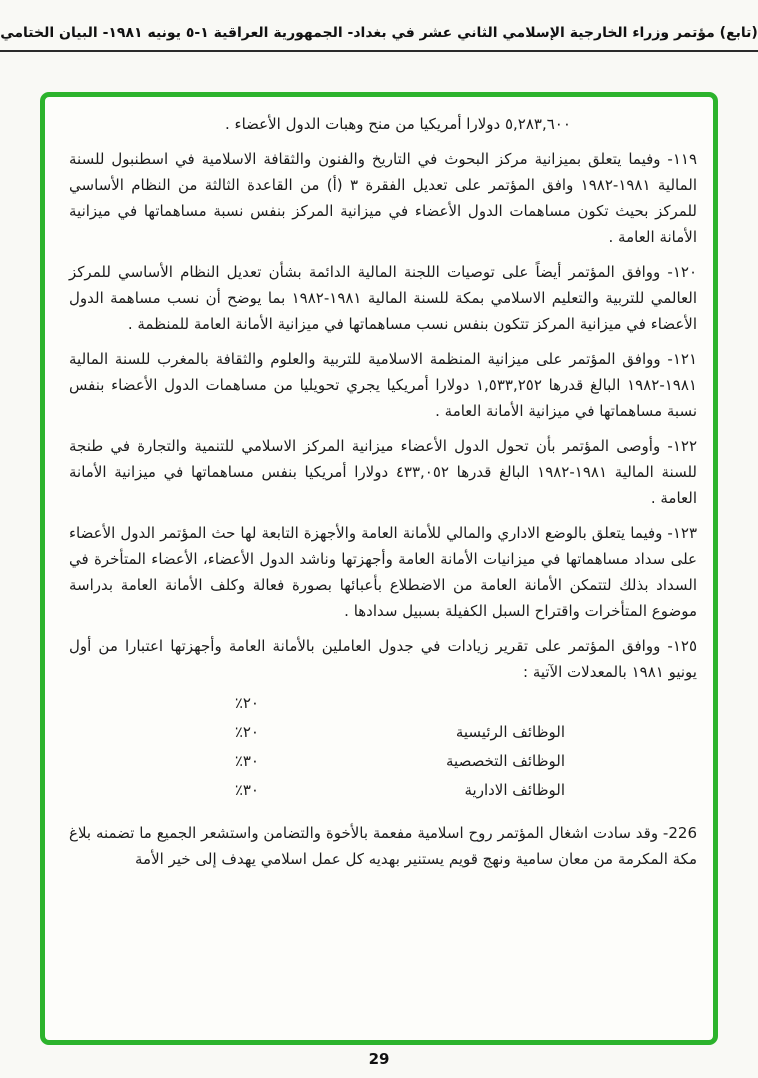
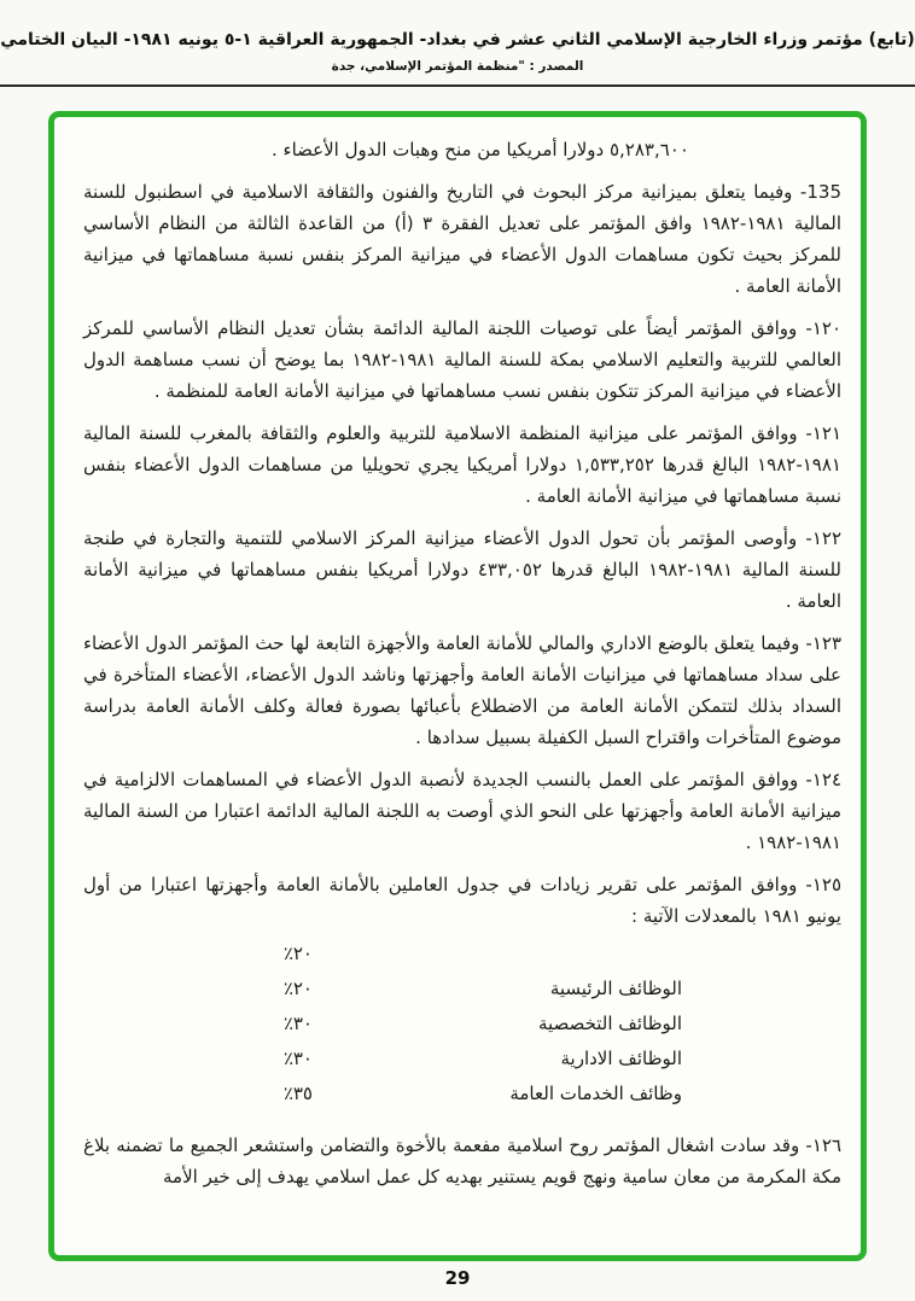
  (تابع) مؤتمر وزراء الخارجية الإسلامي الثاني عشر في بغداد- الجمهورية العراقية ١-٥ يونيه ١٩٨١- البيان الختامي
+ المصدر : "منظمة المؤتمر الإسلامي، جدة
  ٥,٢٨٣,٦٠٠ دولارا أمريكيا من منح وهبات الدول الأعضاء .
- ١١٩- وفيما يتعلق بميزانية مركز البحوث في التاريخ والفنون والثقافة الاسلامية في اسطنبول للسنة المالية ١٩٨١-١٩٨٢ وافق المؤتمر على تعديل الفقرة ٣ (أ) من القاعدة الثالثة من النظام الأساسي للمركز بحيث تكون مساهمات الدول الأعضاء في ميزانية المركز بنفس نسبة مساهماتها في ميزانية الأمانة العامة .
+ 135- وفيما يتعلق بميزانية مركز البحوث في التاريخ والفنون والثقافة الاسلامية في اسطنبول للسنة المالية ١٩٨١-١٩٨٢ وافق المؤتمر على تعديل الفقرة ٣ (أ) من القاعدة الثالثة من النظام الأساسي للمركز بحيث تكون مساهمات الدول الأعضاء في ميزانية المركز بنفس نسبة مساهماتها في ميزانية الأمانة العامة .
  ١٢٠- ووافق المؤتمر أيضاً على توصيات اللجنة المالية الدائمة بشأن تعديل النظام الأساسي للمركز العالمي للتربية والتعليم الاسلامي بمكة للسنة المالية ١٩٨١-١٩٨٢ بما يوضح أن نسب مساهمة الدول الأعضاء في ميزانية المركز تتكون بنفس نسب مساهماتها في ميزانية الأمانة العامة للمنظمة .
  ١٢١- ووافق المؤتمر على ميزانية المنظمة الاسلامية للتربية والعلوم والثقافة بالمغرب للسنة المالية ١٩٨١-١٩٨٢ البالغ قدرها ١,٥٣٣,٢٥٢ دولارا أمريكيا يجري تحويليا من مساهمات الدول الأعضاء بنفس نسبة مساهماتها في ميزانية الأمانة العامة .
  ١٢٢- وأوصى المؤتمر بأن تحول الدول الأعضاء ميزانية المركز الاسلامي للتنمية والتجارة في طنجة للسنة المالية ١٩٨١-١٩٨٢ البالغ قدرها ٤٣٣,٠٥٢ دولارا أمريكيا بنفس مساهماتها في ميزانية الأمانة العامة .
  ١٢٣- وفيما يتعلق بالوضع الاداري والمالي للأمانة العامة والأجهزة التابعة لها حث المؤتمر الدول الأعضاء على سداد مساهماتها في ميزانيات الأمانة العامة وأجهزتها وناشد الدول الأعضاء، الأعضاء المتأخرة في السداد بذلك لتتمكن الأمانة العامة من الاضطلاع بأعبائها بصورة فعالة وكلف الأمانة العامة بدراسة موضوع المتأخرات واقتراح السبل الكفيلة بسبيل سدادها .
+ ١٢٤- ووافق المؤتمر على العمل بالنسب الجديدة لأنصبة الدول الأعضاء في المساهمات الالزامية في ميزانية الأمانة العامة وأجهزتها على النحو الذي أوصت به اللجنة المالية الدائمة اعتبارا من السنة المالية ١٩٨١-١٩٨٢ .
  ١٢٥- ووافق المؤتمر على تقرير زيادات في جدول العاملين بالأمانة العامة وأجهزتها اعتبارا من أول يونيو ١٩٨١ بالمعدلات الآتية :
  ٢٠٪
  الوظائف الرئيسية
  ٢٠٪
  الوظائف التخصصية
  ٣٠٪
  الوظائف الادارية
  ٣٠٪
+ وظائف الخدمات العامة
+ ٣٥٪
- 226- وقد سادت اشغال المؤتمر روح اسلامية مفعمة بالأخوة والتضامن واستشعر الجميع ما تضمنه بلاغ مكة المكرمة من معان سامية ونهج قويم يستنير بهديه كل عمل اسلامي يهدف إلى خير الأمة
+ ١٢٦- وقد سادت اشغال المؤتمر روح اسلامية مفعمة بالأخوة والتضامن واستشعر الجميع ما تضمنه بلاغ مكة المكرمة من معان سامية ونهج قويم يستنير بهديه كل عمل اسلامي يهدف إلى خير الأمة
  29
